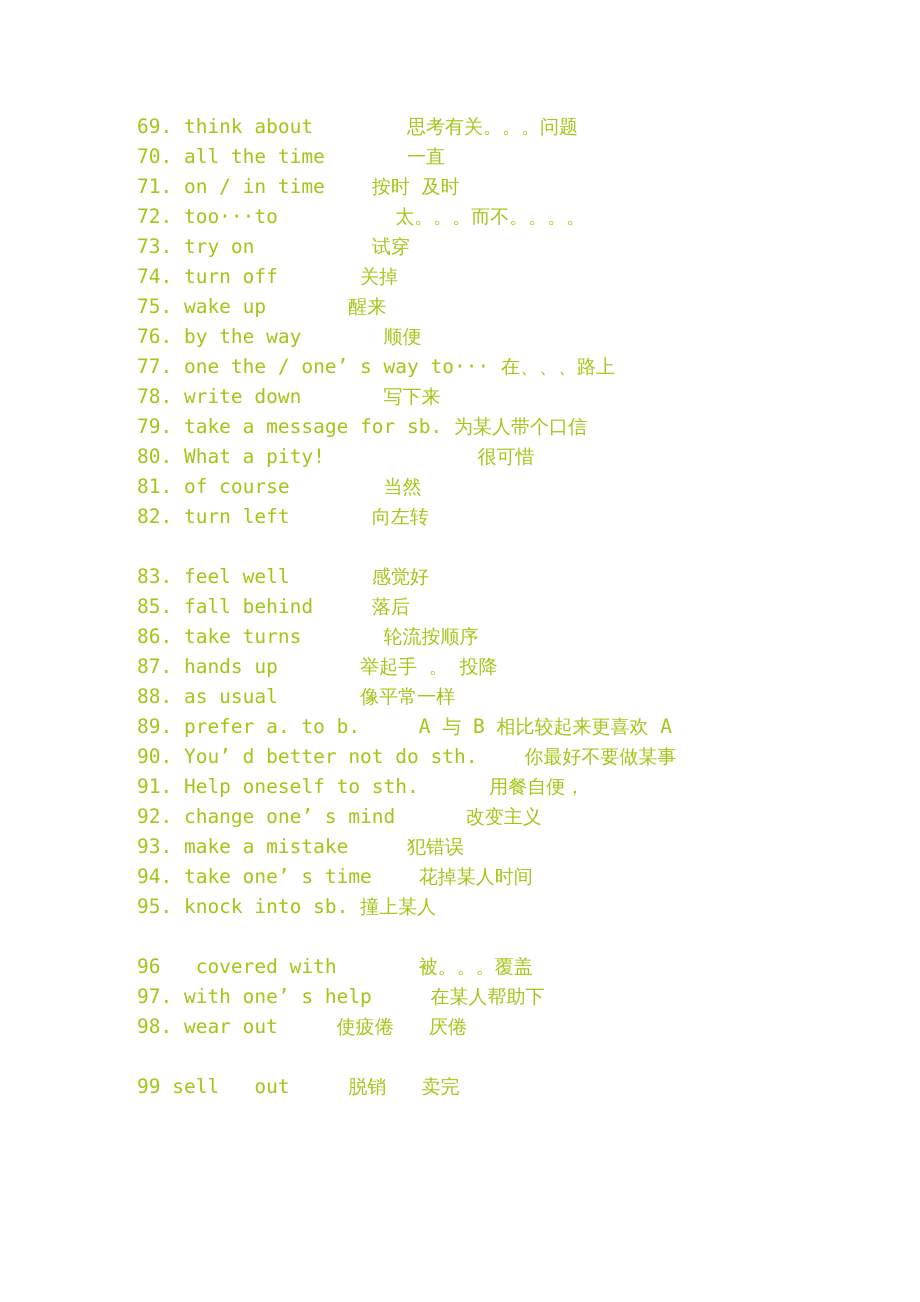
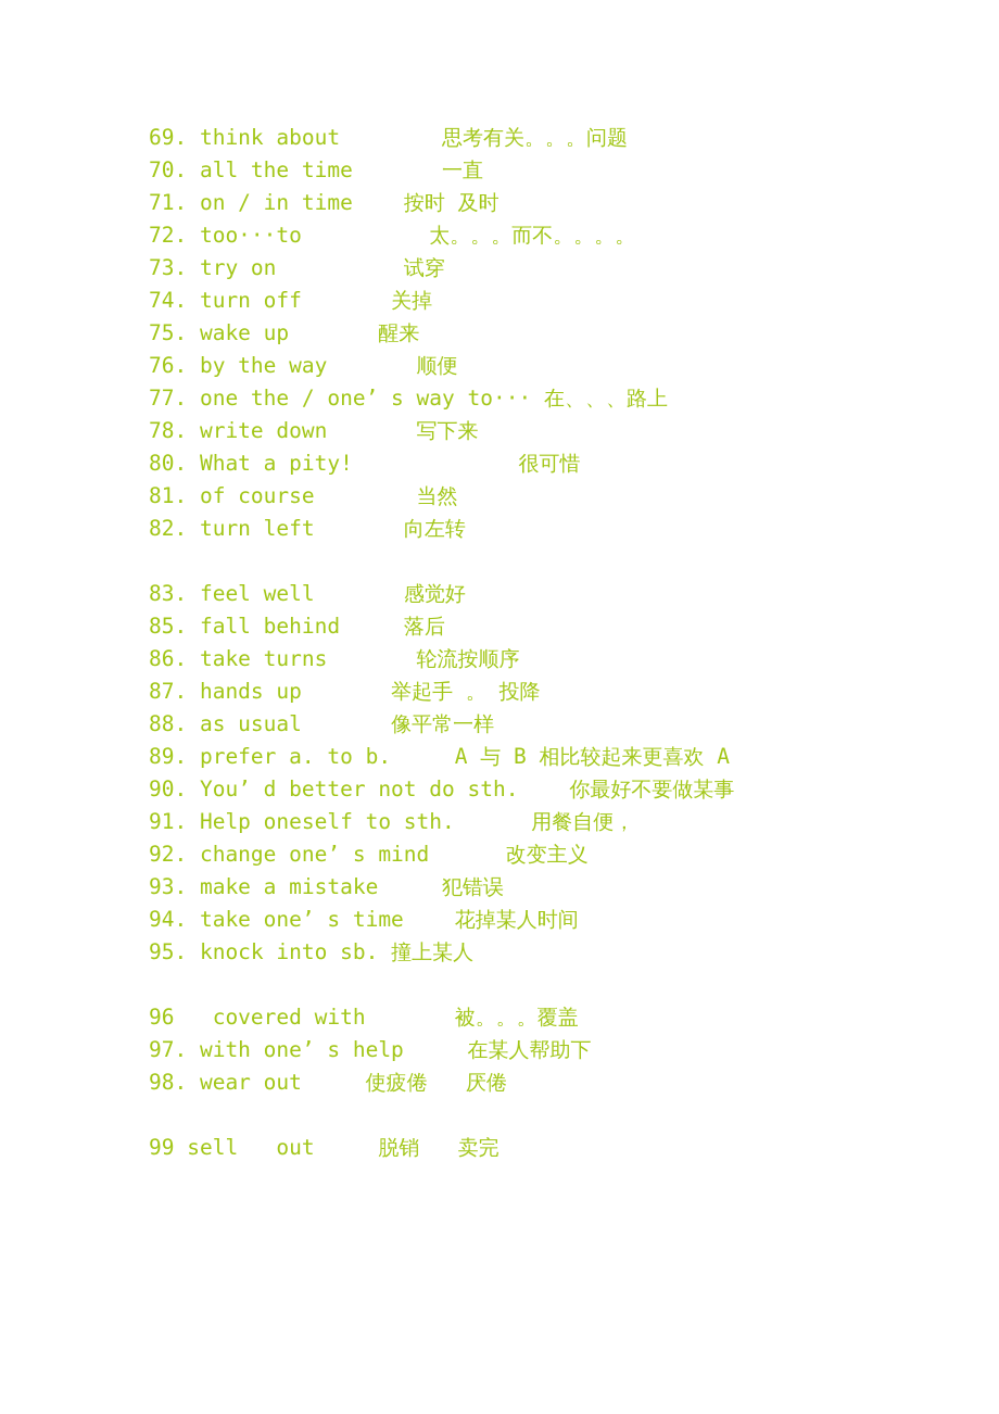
  69. think about 思考有关。。。问题
  70. all the time 一直
  71. on / in time 按时 及时
  72. too···to 太。。。而不。。。。
  73. try on 试穿
  74. turn off 关掉
  75. wake up 醒来
  76. by the way 顺便
  77. one the / one’ s way to··· 在、、、路上
  78. write down 写下来
- 79. take a message for sb. 为某人带个口信
  80. What a pity! 很可惜
  81. of course 当然
  82. turn left 向左转
  83. feel well 感觉好
  85. fall behind 落后
  86. take turns 轮流按顺序
  87. hands up 举起手 。 投降
  88. as usual 像平常一样
  89. prefer a. to b. A 与 B 相比较起来更喜欢 A
  90. You’ d better not do sth. 你最好不要做某事
  91. Help oneself to sth. 用餐自便，
  92. change one’ s mind 改变主义
  93. make a mistake 犯错误
  94. take one’ s time 花掉某人时间
  95. knock into sb. 撞上某人
  96 covered with 被。。。覆盖
  97. with one’ s help 在某人帮助下
  98. wear out 使疲倦 厌倦
  99 sell out 脱销 卖完
